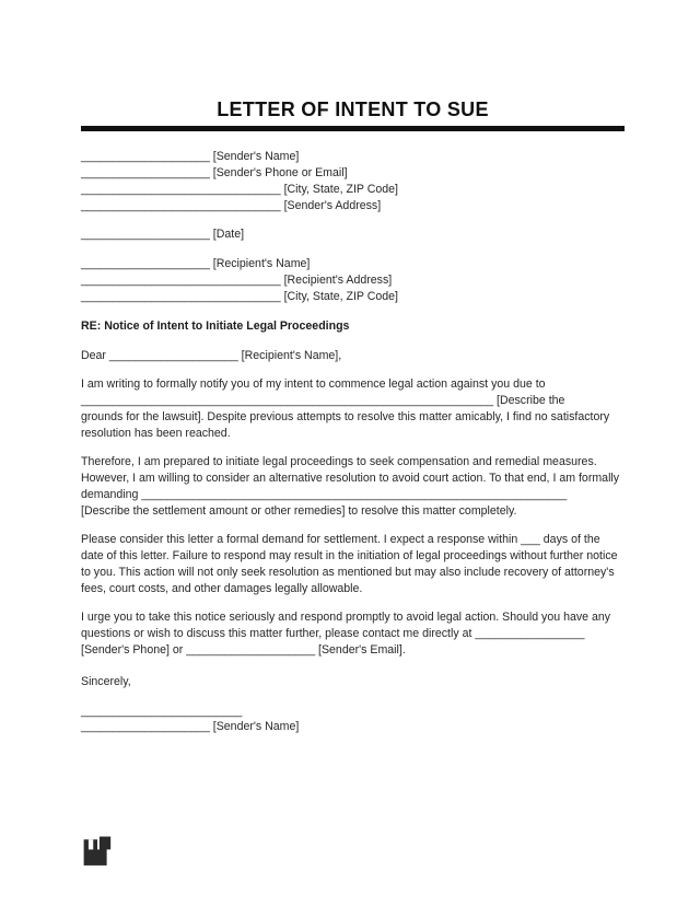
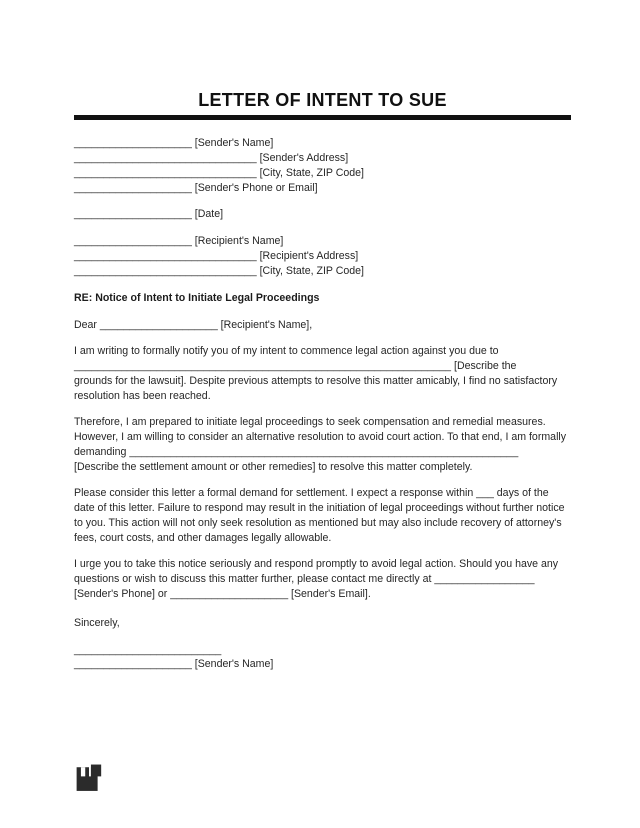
  LETTER OF INTENT TO SUE
  ____________________ [Sender's Name]
- ____________________ [Sender's Phone or Email]
+ _______________________________ [Sender's Address]
  _______________________________ [City, State, ZIP Code]
- _______________________________ [Sender's Address]
+ ____________________ [Sender's Phone or Email]
  ____________________ [Date]
  ____________________ [Recipient's Name]
  _______________________________ [Recipient's Address]
  _______________________________ [City, State, ZIP Code]
  RE: Notice of Intent to Initiate Legal Proceedings
  Dear ____________________ [Recipient's Name],
  I am writing to formally notify you of my intent to commence legal action against you due to
  ________________________________________________________________ [Describe the
  grounds for the lawsuit]. Despite previous attempts to resolve this matter amicably, I find no satisfactory
  resolution has been reached.
  Therefore, I am prepared to initiate legal proceedings to seek compensation and remedial measures.
  However, I am willing to consider an alternative resolution to avoid court action. To that end, I am formally
  demanding __________________________________________________________________
  [Describe the settlement amount or other remedies] to resolve this matter completely.
  Please consider this letter a formal demand for settlement. I expect a response within ___ days of the
  date of this letter. Failure to respond may result in the initiation of legal proceedings without further notice
  to you. This action will not only seek resolution as mentioned but may also include recovery of attorney's
  fees, court costs, and other damages legally allowable.
  I urge you to take this notice seriously and respond promptly to avoid legal action. Should you have any
  questions or wish to discuss this matter further, please contact me directly at _________________
  [Sender's Phone] or ____________________ [Sender's Email].
  Sincerely,
  _________________________
  ____________________ [Sender's Name]
